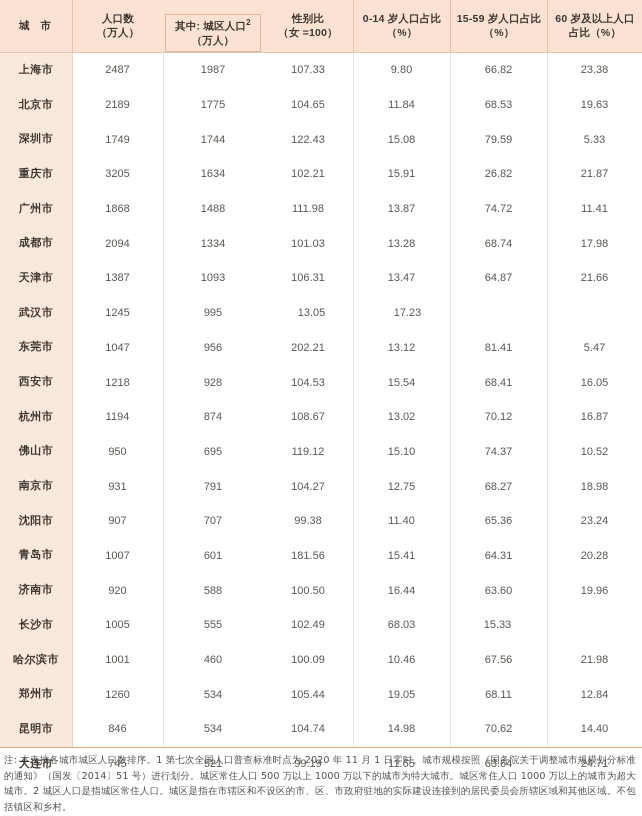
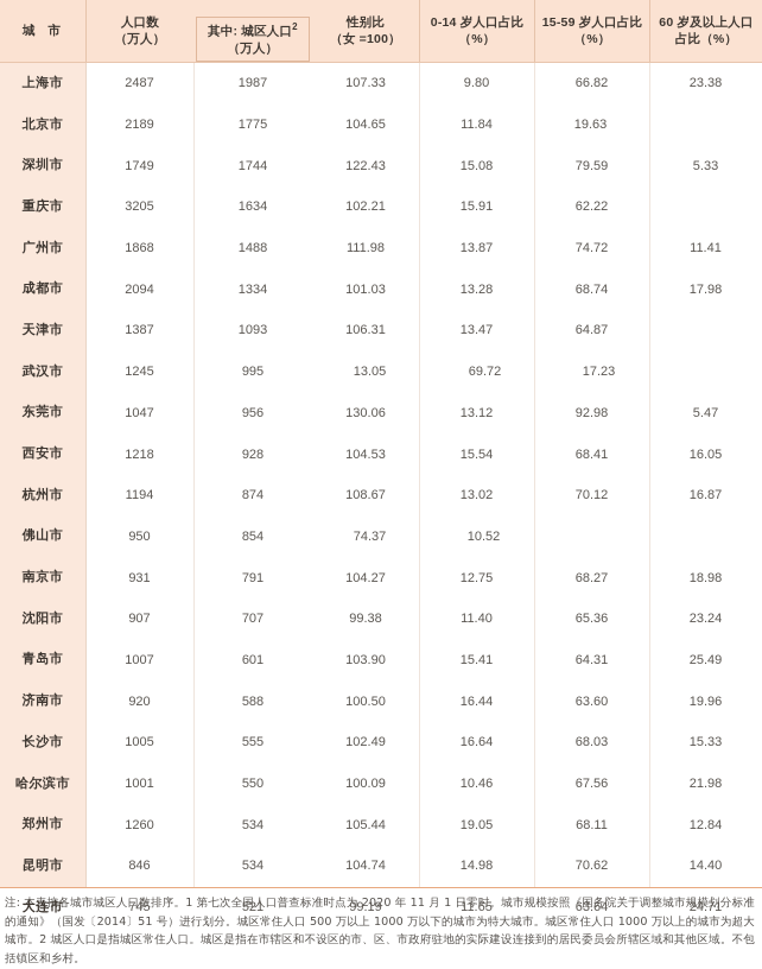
  城 市
  人口数
  （万人）
  其中: 城区人口2
  （万人）
  性别比
  （女 =100）
  0-14 岁人口占比
  （%）
  15-59 岁人口占比
  （%）
  60 岁及以上人口
  占比（%）
  上海市
  2487
  1987
  107.33
  9.80
  66.82
  23.38
  北京市
  2189
  1775
  104.65
  11.84
- 68.53
  19.63
  深圳市
  1749
  1744
  122.43
  15.08
  79.59
  5.33
  重庆市
  3205
  1634
  102.21
  15.91
- 26.82
+ 62.22
- 21.87
  广州市
  1868
  1488
  111.98
  13.87
  74.72
  11.41
  成都市
  2094
  1334
  101.03
  13.28
  68.74
  17.98
  天津市
  1387
  1093
  106.31
  13.47
  64.87
- 21.66
  武汉市
  1245
  995
  13.05
+ 69.72
  17.23
  东莞市
  1047
  956
- 202.21
+ 130.06
  13.12
- 81.41
+ 92.98
  5.47
  西安市
  1218
  928
  104.53
  15.54
  68.41
  16.05
  杭州市
  1194
  874
  108.67
  13.02
  70.12
  16.87
  佛山市
  950
- 695
+ 854
- 119.12
- 15.10
  74.37
  10.52
  南京市
  931
  791
  104.27
  12.75
  68.27
  18.98
  沈阳市
  907
  707
  99.38
  11.40
  65.36
  23.24
  青岛市
  1007
  601
- 181.56
+ 103.90
  15.41
  64.31
- 20.28
+ 25.49
  济南市
  920
  588
  100.50
  16.44
  63.60
  19.96
  长沙市
  1005
  555
  102.49
+ 16.64
  68.03
  15.33
  哈尔滨市
  1001
- 460
+ 550
  100.09
  10.46
  67.56
  21.98
  郑州市
  1260
  534
  105.44
  19.05
  68.11
  12.84
  昆明市
  846
  534
  104.74
  14.98
  70.62
  14.40
  大连市
  745
  521
  99.19
  11.65
  63.64
  24.71
  注: 本表按各城市城区人口数排序。1 第七次全国人口普查标准时点为 2020 年 11 月 1 日零时。城市规模按照《国务院关于调整城市规模划分标准的通知》（国发〔2014〕51 号）进行划分。城区常住人口 500 万以上 1000 万以下的城市为特大城市。城区常住人口 1000 万以上的城市为超大城市。2 城区人口是指城区常住人口。城区是指在市辖区和不设区的市、区、市政府驻地的实际建设连接到的居民委员会所辖区域和其他区域。不包括镇区和乡村。
